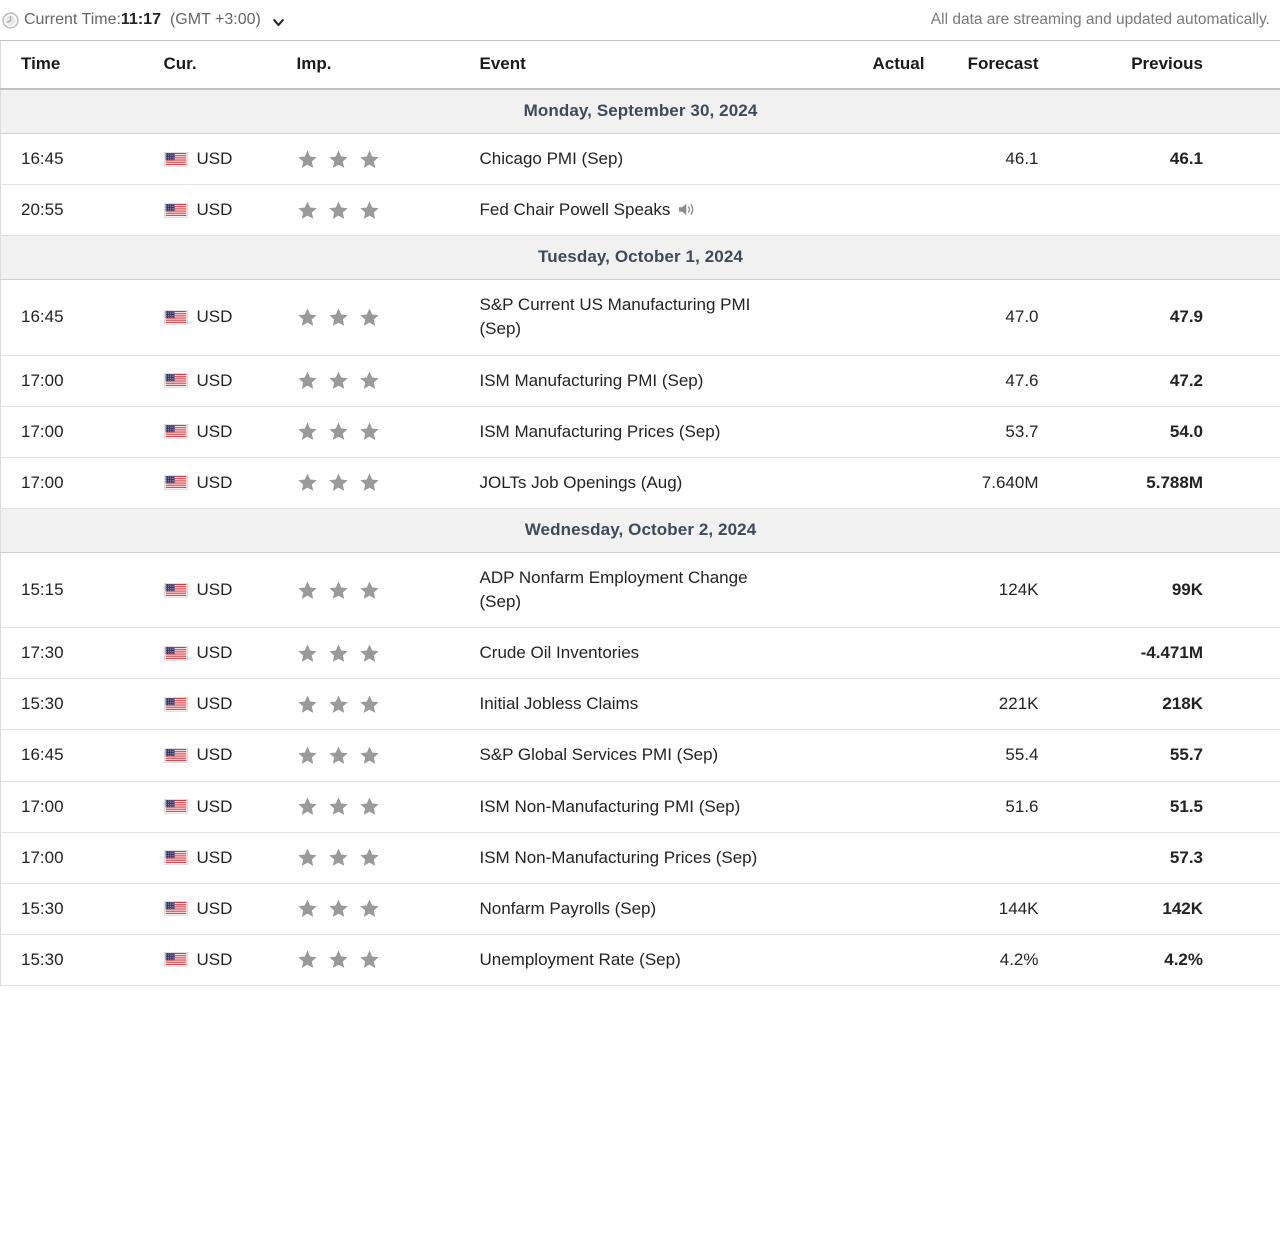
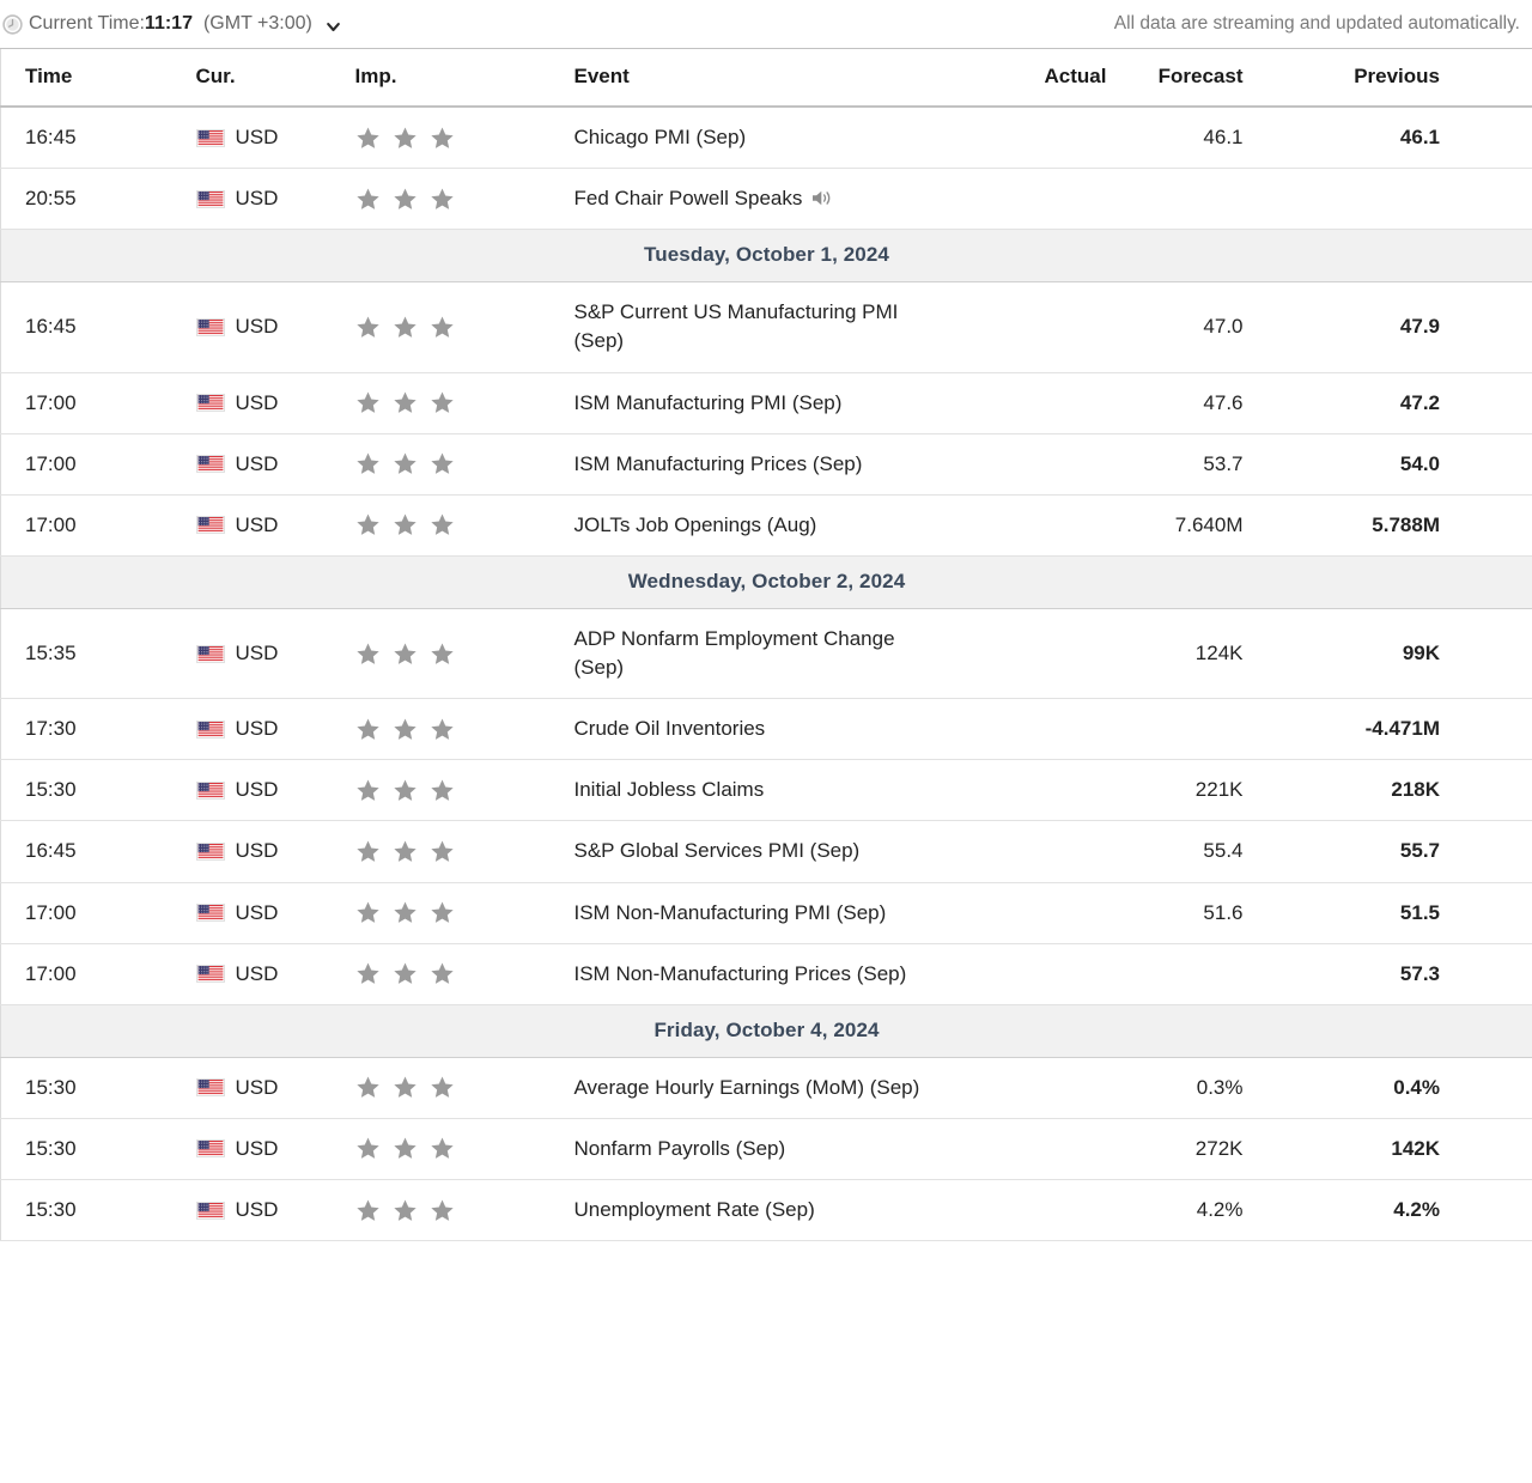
  Current Time:
  11:17
  (GMT +3:00)
  All data are streaming and updated automatically.
  Time	Cur.	Imp.	Event	Actual	Forecast	Previous
- Monday, September 30, 2024
  16:45	USD		Chicago PMI (Sep)		46.1	46.1
  20:55	USD		Fed Chair Powell Speaks
  Tuesday, October 1, 2024
  16:45	USD		S&P Current US Manufacturing PMI (Sep)		47.0	47.9
  17:00	USD		ISM Manufacturing PMI (Sep)		47.6	47.2
  17:00	USD		ISM Manufacturing Prices (Sep)		53.7	54.0
  17:00	USD		JOLTs Job Openings (Aug)		7.640M	5.788M
  Wednesday, October 2, 2024
- 15:15	USD		ADP Nonfarm Employment Change (Sep)		124K	99K
+ 15:35	USD		ADP Nonfarm Employment Change (Sep)		124K	99K
  17:30	USD		Crude Oil Inventories			-4.471M
  15:30	USD		Initial Jobless Claims		221K	218K
  16:45	USD		S&P Global Services PMI (Sep)		55.4	55.7
  17:00	USD		ISM Non-Manufacturing PMI (Sep)		51.6	51.5
  17:00	USD		ISM Non-Manufacturing Prices (Sep)			57.3
+ Friday, October 4, 2024
+ 15:30	USD		Average Hourly Earnings (MoM) (Sep)		0.3%	0.4%
- 15:30	USD		Nonfarm Payrolls (Sep)		144K	142K
+ 15:30	USD		Nonfarm Payrolls (Sep)		272K	142K
  15:30	USD		Unemployment Rate (Sep)		4.2%	4.2%
